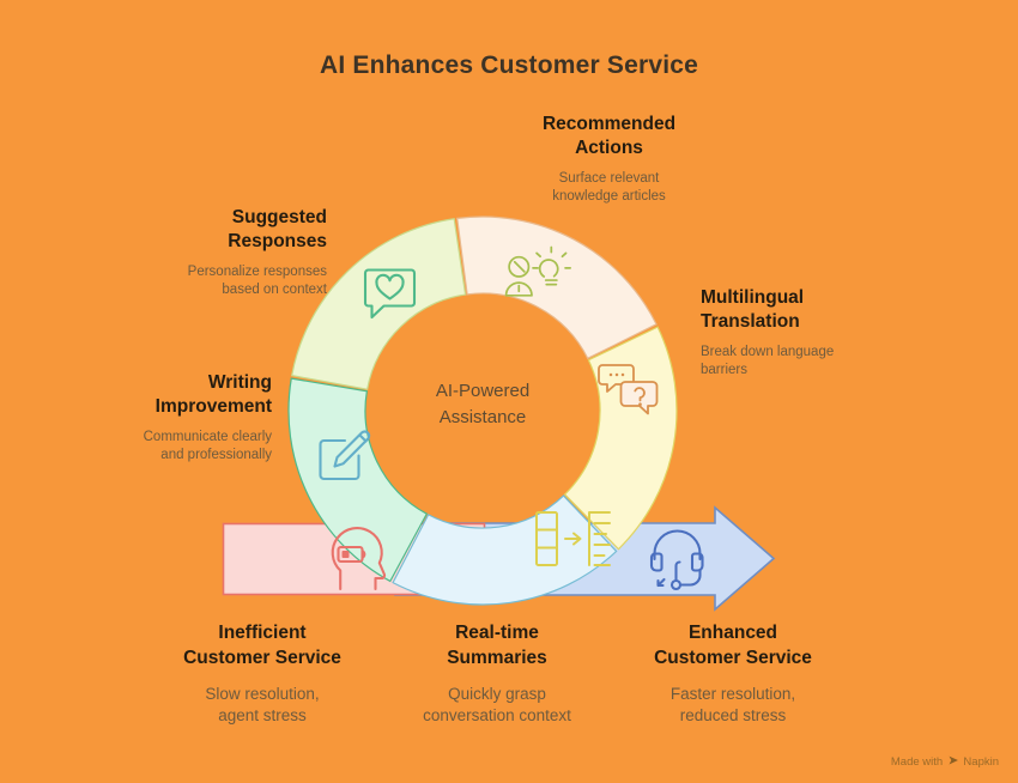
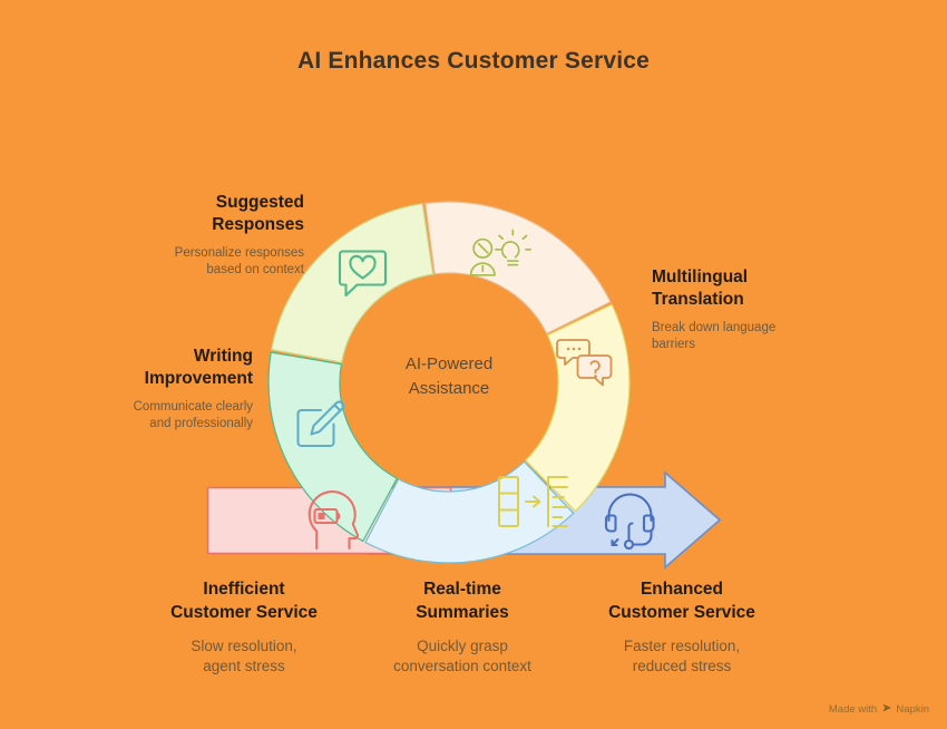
  AI Enhances Customer Service
  AI-Powered
  Assistance
- Recommended
- Actions
- Surface relevant
- knowledge articles
  Suggested
  Responses
  Personalize responses
  based on context
  Multilingual
  Translation
  Break down language
  barriers
  Writing
  Improvement
  Communicate clearly
  and professionally
  Inefficient
  Customer Service
  Slow resolution,
  agent stress
  Real-time
  Summaries
  Quickly grasp
  conversation context
  Enhanced
  Customer Service
  Faster resolution,
  reduced stress
  Made with
  ➤
  Napkin
